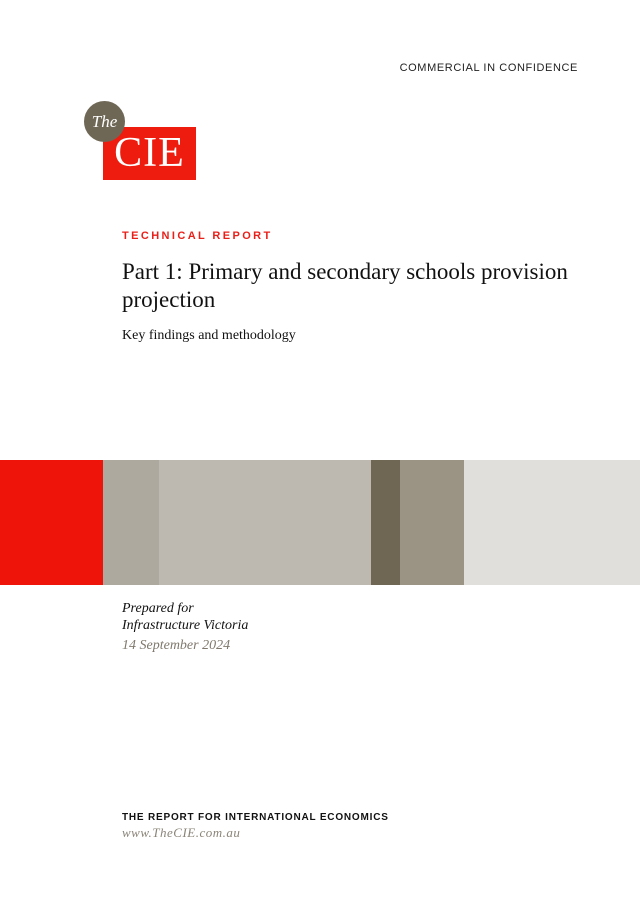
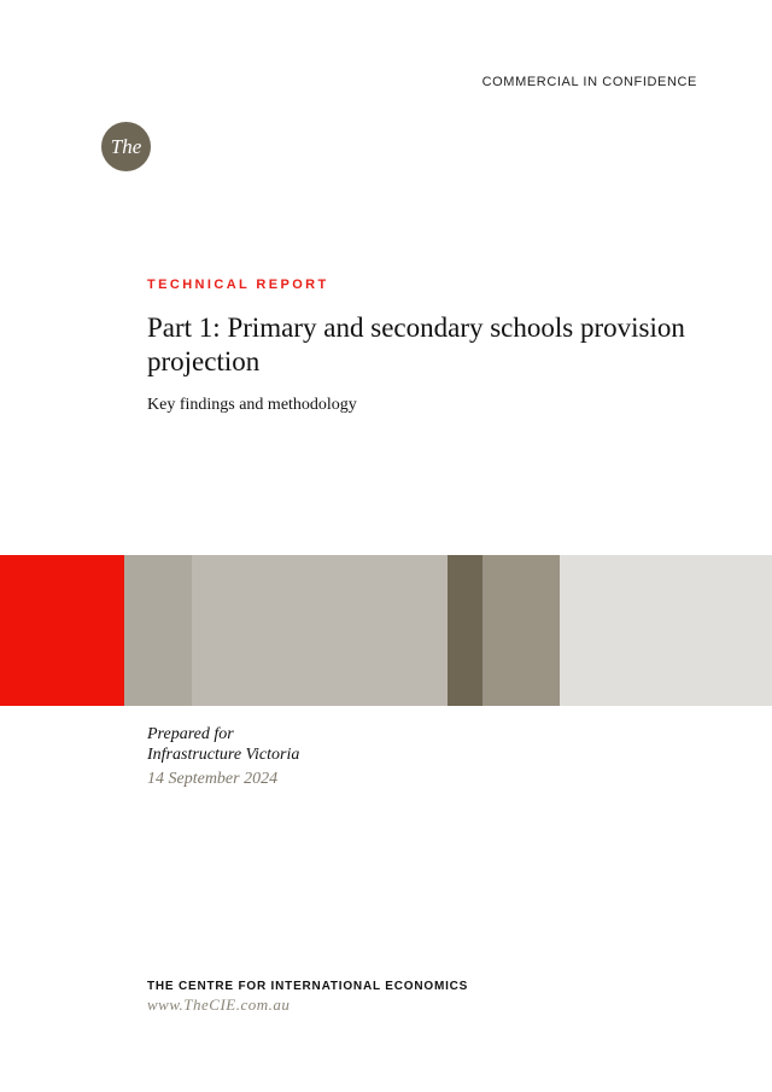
  COMMERCIAL IN CONFIDENCE
  The
- CIE
  TECHNICAL REPORT
  Part 1: Primary and secondary schools provision projection
  Key findings and methodology
  Prepared for
  Infrastructure Victoria
  14 September 2024
- THE REPORT FOR INTERNATIONAL ECONOMICS
+ THE CENTRE FOR INTERNATIONAL ECONOMICS
  www.TheCIE.com.au
